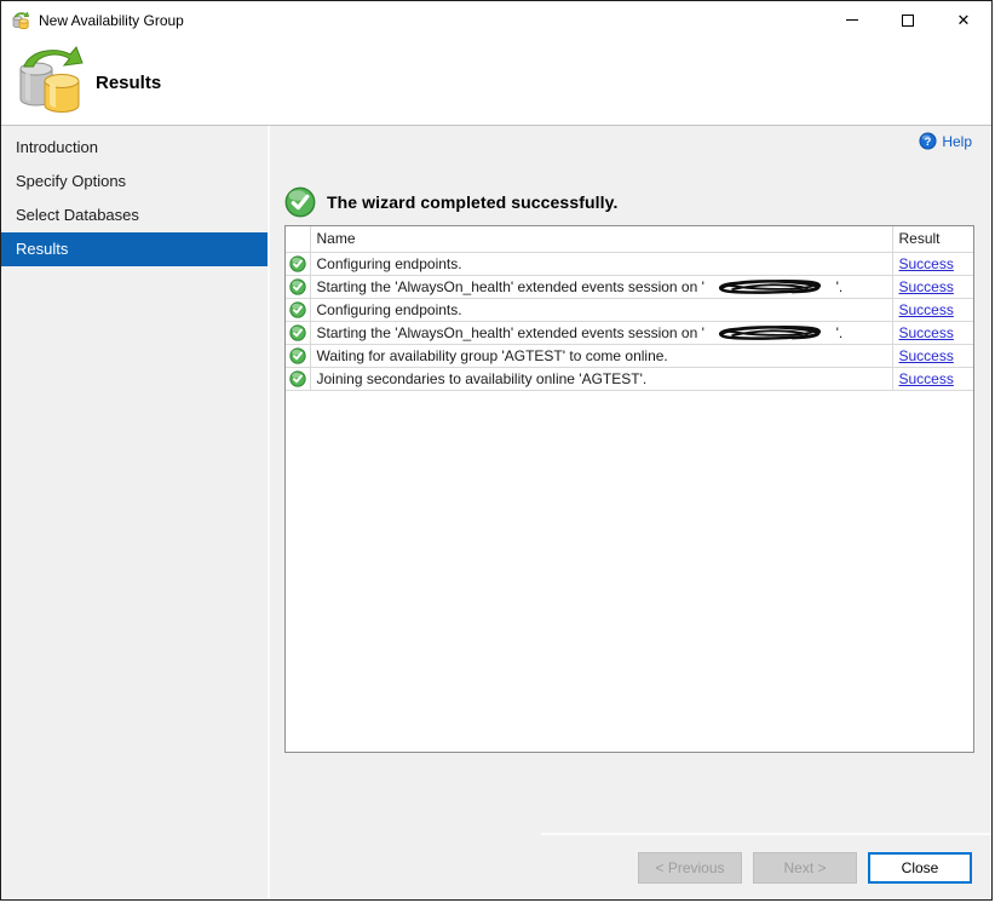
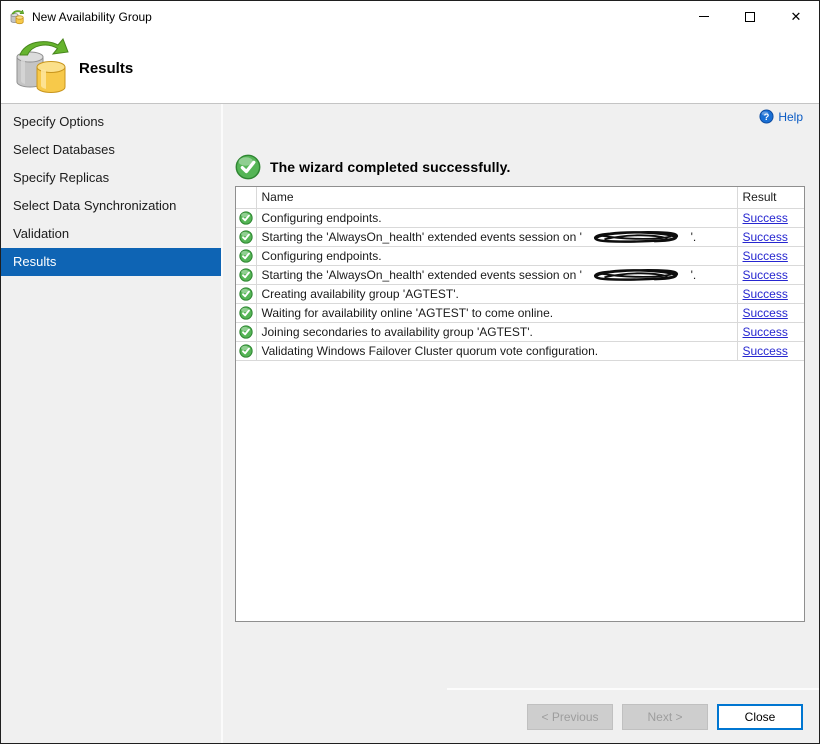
  New Availability Group
  ✕
  Results
- Introduction
  Specify Options
  Select Databases
+ Specify Replicas
+ Select Data Synchronization
+ Validation
  Results
  ?
  Help
  The wizard completed successfully.
  	Name	Result
  	Configuring endpoints.	Success
  	Starting the 'AlwaysOn_health' extended events session on ' '.	Success
  	Configuring endpoints.	Success
  	Starting the 'AlwaysOn_health' extended events session on ' '.	Success
+ 	Creating availability group 'AGTEST'.	Success
- 	Waiting for availability group 'AGTEST' to come online.	Success
+ 	Waiting for availability online 'AGTEST' to come online.	Success
- 	Joining secondaries to availability online 'AGTEST'.	Success
+ 	Joining secondaries to availability group 'AGTEST'.	Success
+ 	Validating Windows Failover Cluster quorum vote configuration.	Success
  < Previous
  Next >
  Close
